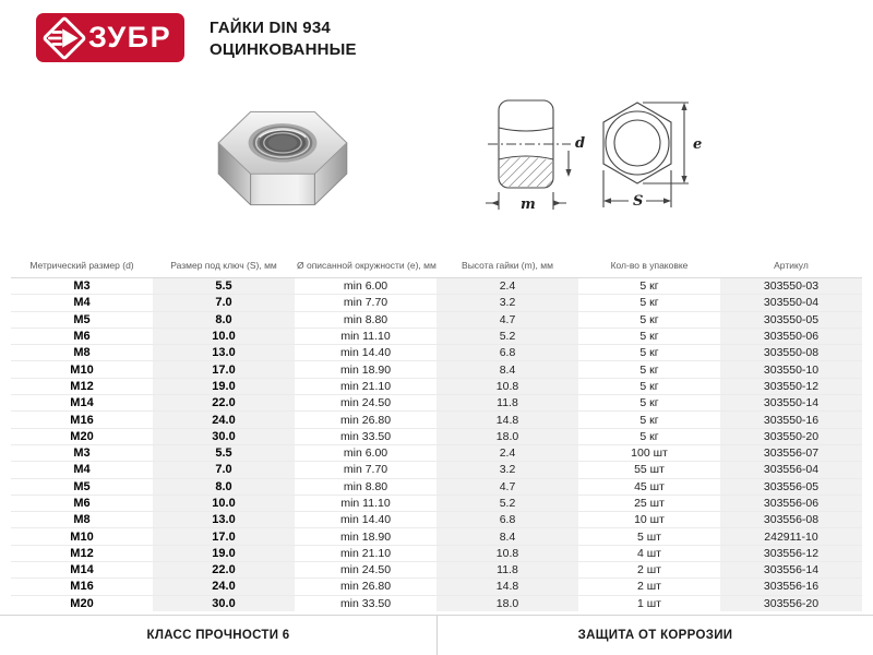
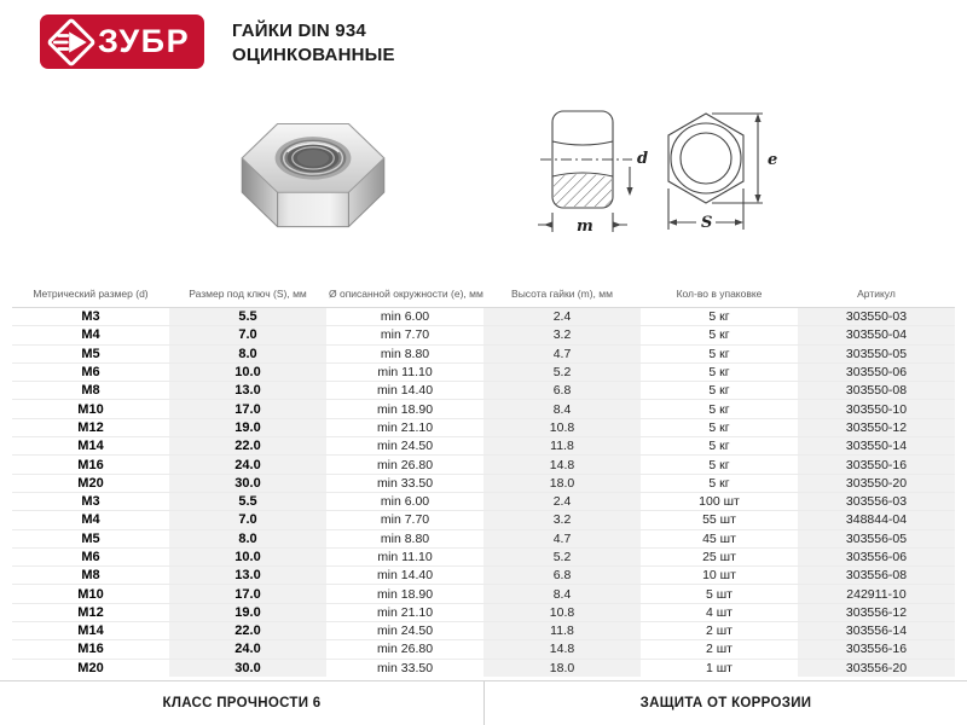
  ЗУБР
  ГАЙКИ DIN 934
  ОЦИНКОВАННЫЕ
  d
  m
  e
  S
  Метрический размер (d)	Размер под ключ (S), мм	Ø описанной окружности (e), мм	Высота гайки (m), мм	Кол-во в упаковке	Артикул
  M3	5.5	min 6.00	2.4	5 кг	303550-03
  M4	7.0	min 7.70	3.2	5 кг	303550-04
  M5	8.0	min 8.80	4.7	5 кг	303550-05
  M6	10.0	min 11.10	5.2	5 кг	303550-06
  M8	13.0	min 14.40	6.8	5 кг	303550-08
  M10	17.0	min 18.90	8.4	5 кг	303550-10
  M12	19.0	min 21.10	10.8	5 кг	303550-12
  M14	22.0	min 24.50	11.8	5 кг	303550-14
  M16	24.0	min 26.80	14.8	5 кг	303550-16
  M20	30.0	min 33.50	18.0	5 кг	303550-20
- M3	5.5	min 6.00	2.4	100 шт	303556-07
+ M3	5.5	min 6.00	2.4	100 шт	303556-03
- M4	7.0	min 7.70	3.2	55 шт	303556-04
+ M4	7.0	min 7.70	3.2	55 шт	348844-04
  M5	8.0	min 8.80	4.7	45 шт	303556-05
  M6	10.0	min 11.10	5.2	25 шт	303556-06
  M8	13.0	min 14.40	6.8	10 шт	303556-08
  M10	17.0	min 18.90	8.4	5 шт	242911-10
  M12	19.0	min 21.10	10.8	4 шт	303556-12
  M14	22.0	min 24.50	11.8	2 шт	303556-14
  M16	24.0	min 26.80	14.8	2 шт	303556-16
  M20	30.0	min 33.50	18.0	1 шт	303556-20
  КЛАСС ПРОЧНОСТИ 6
  ЗАЩИТА ОТ КОРРОЗИИ
